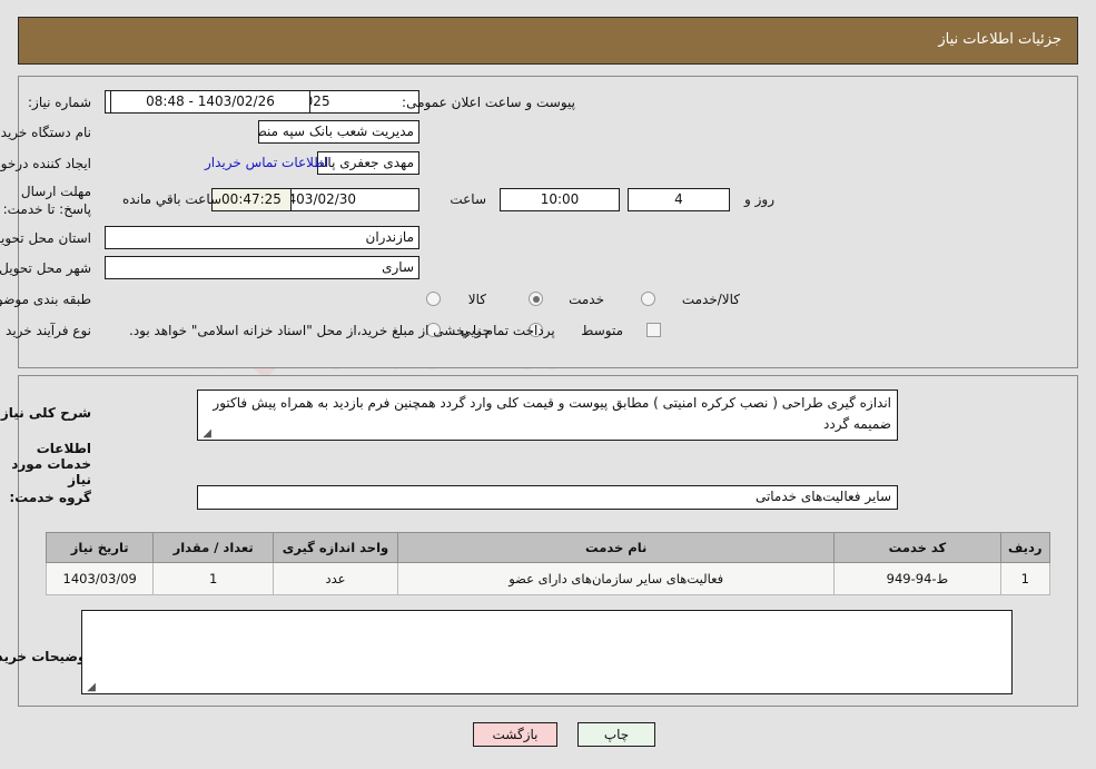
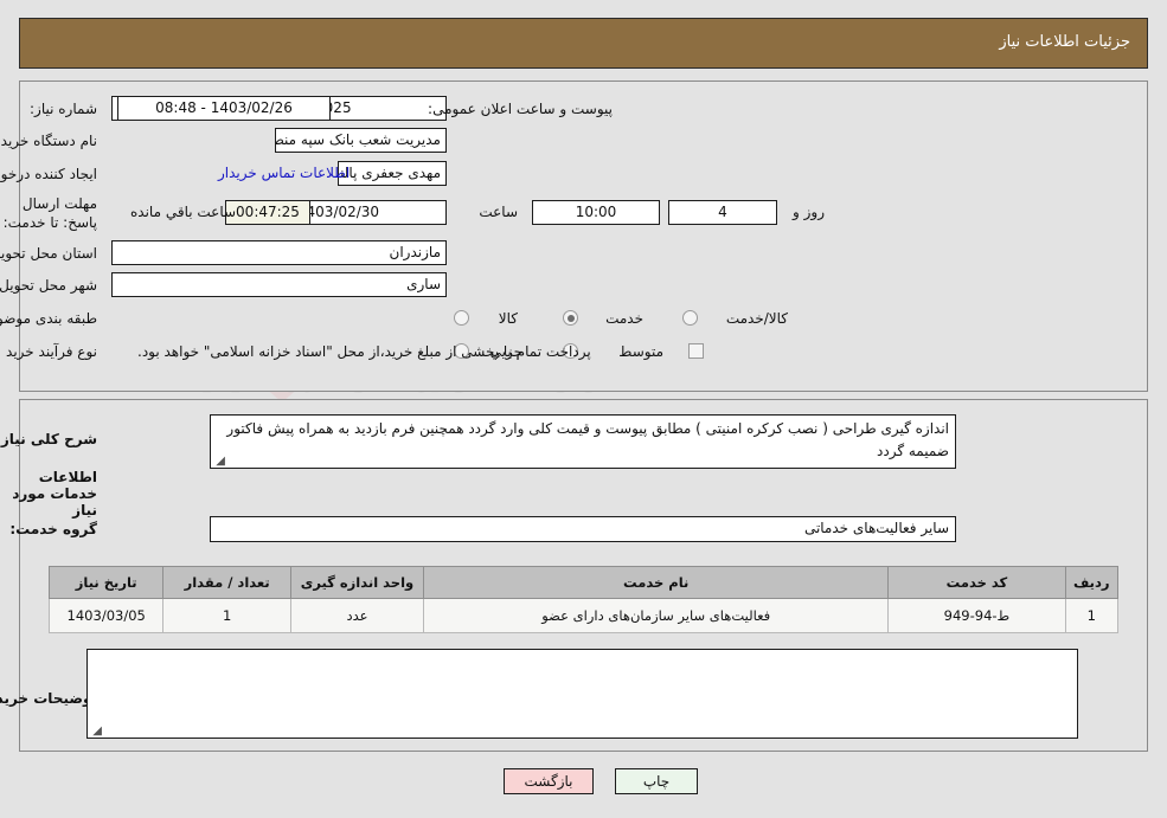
  جزئیات اطلاعات نیاز
  شماره نیاز:
  پیوست و ساعت اعلان عمومی:
  1403/02/26 - 08:48
  نام دستگاه خرید
  ایجاد کننده درخو
  اطلاعات تماس خریدار
  مهلت ارسال پاسخ: تا خدمت:
  403/02/30
  ساعت
  10:00
  4
  روز و
  00:47:25
  ساعت باقي مانده
  استان محل تحوی
  مازندران
  شهر محل تحویل
  ساری
  طبقه بندی موضو
  کالا
  خدمت
  کالا/خدمت
  نوع فرآیند خرید
  جزيي
  متوسط
  پرداخت تمام یا بخشی از مبلغ خرید،از محل "اسناد خزانه اسلامی" خواهد بود.
  شرح کلی نیاز
  اندازه گیری طراحی ( نصب کرکره امنیتی ) مطابق پیوست و قیمت کلی وارد گردد همچنین فرم بازدید به همراه پیش فاکتور ضمیمه گردد
  ◢
  اطلاعات خدمات مورد نیاز
  گروه خدمت:
  سایر فعالیت‌های خدماتی
  ردیف	کد خدمت	نام خدمت	واحد اندازه گیری	تعداد / مقدار	تاریخ نیاز
- 1	ط-94-949	فعالیت‌های سایر سازمان‌های دارای عضو	عدد	1	1403/03/09
+ 1	ط-94-949	فعالیت‌های سایر سازمان‌های دارای عضو	عدد	1	1403/03/05
  ◢
  چاپ
  بازگشت
